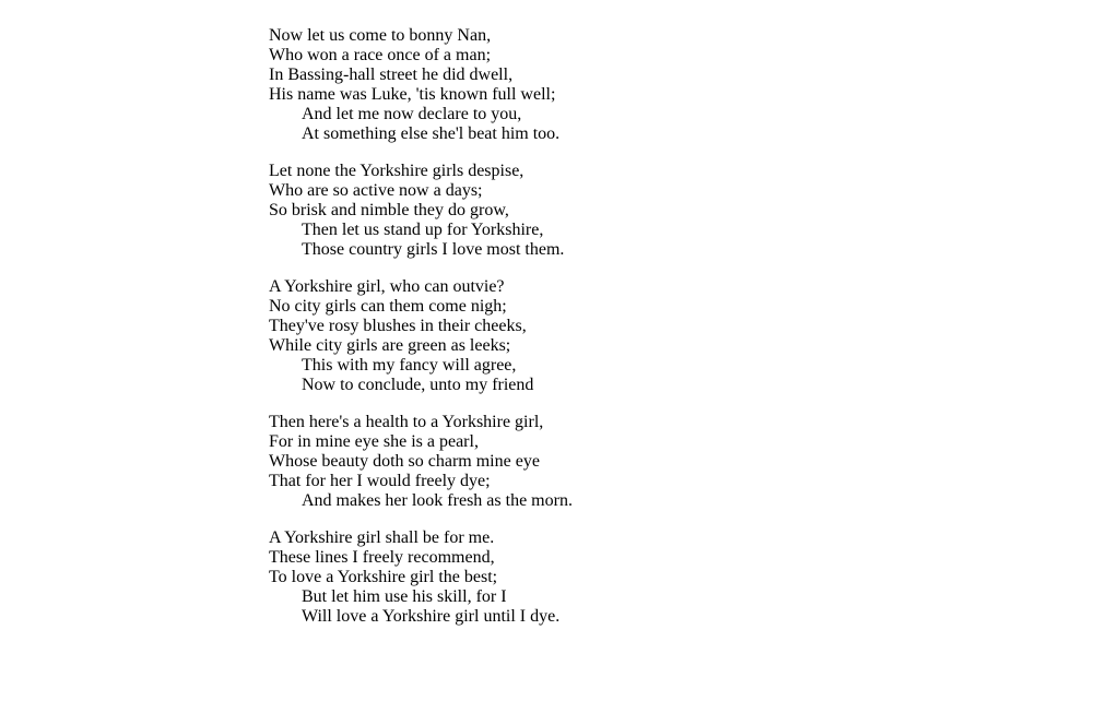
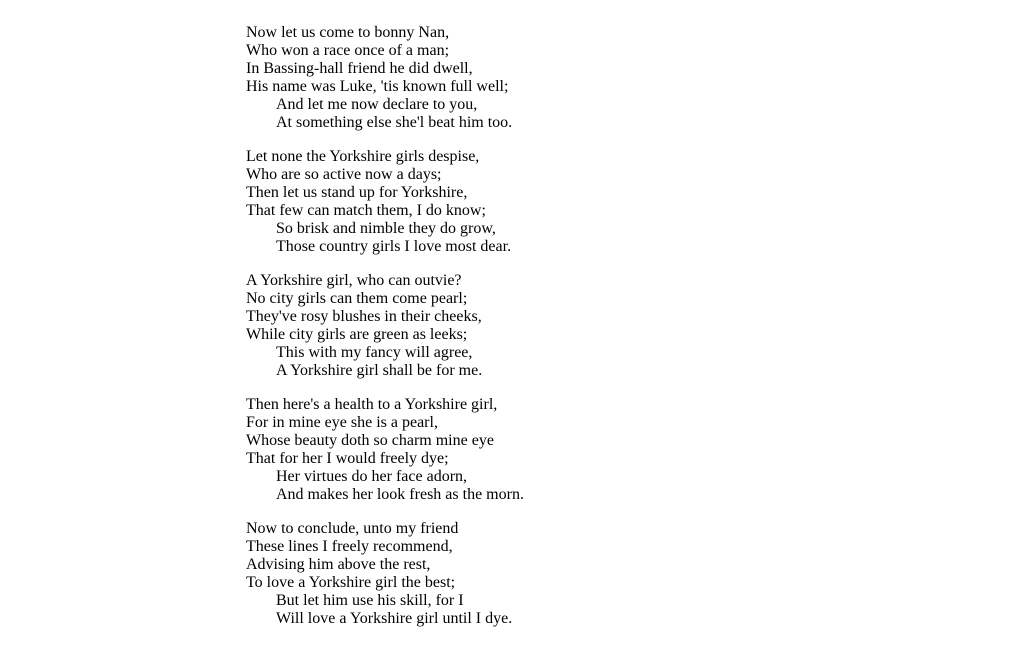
  Now let us come to bonny Nan,
  Who won a race once of a man;
- In Bassing-hall street he did dwell,
+ In Bassing-hall friend he did dwell,
  His name was Luke, 'tis known full well;
  And let me now declare to you,
  At something else she'l beat him too.
  Let none the Yorkshire girls despise,
  Who are so active now a days;
- So brisk and nimble they do grow,
+ Then let us stand up for Yorkshire,
+ That few can match them, I do know;
- Then let us stand up for Yorkshire,
+ So brisk and nimble they do grow,
- Those country girls I love most them.
+ Those country girls I love most dear.
  A Yorkshire girl, who can outvie?
- No city girls can them come nigh;
+ No city girls can them come pearl;
  They've rosy blushes in their cheeks,
  While city girls are green as leeks;
  This with my fancy will agree,
- Now to conclude, unto my friend
+ A Yorkshire girl shall be for me.
  Then here's a health to a Yorkshire girl,
  For in mine eye she is a pearl,
  Whose beauty doth so charm mine eye
  That for her I would freely dye;
+ Her virtues do her face adorn,
  And makes her look fresh as the morn.
- A Yorkshire girl shall be for me.
+ Now to conclude, unto my friend
  These lines I freely recommend,
+ Advising him above the rest,
  To love a Yorkshire girl the best;
  But let him use his skill, for I
  Will love a Yorkshire girl until I dye.
